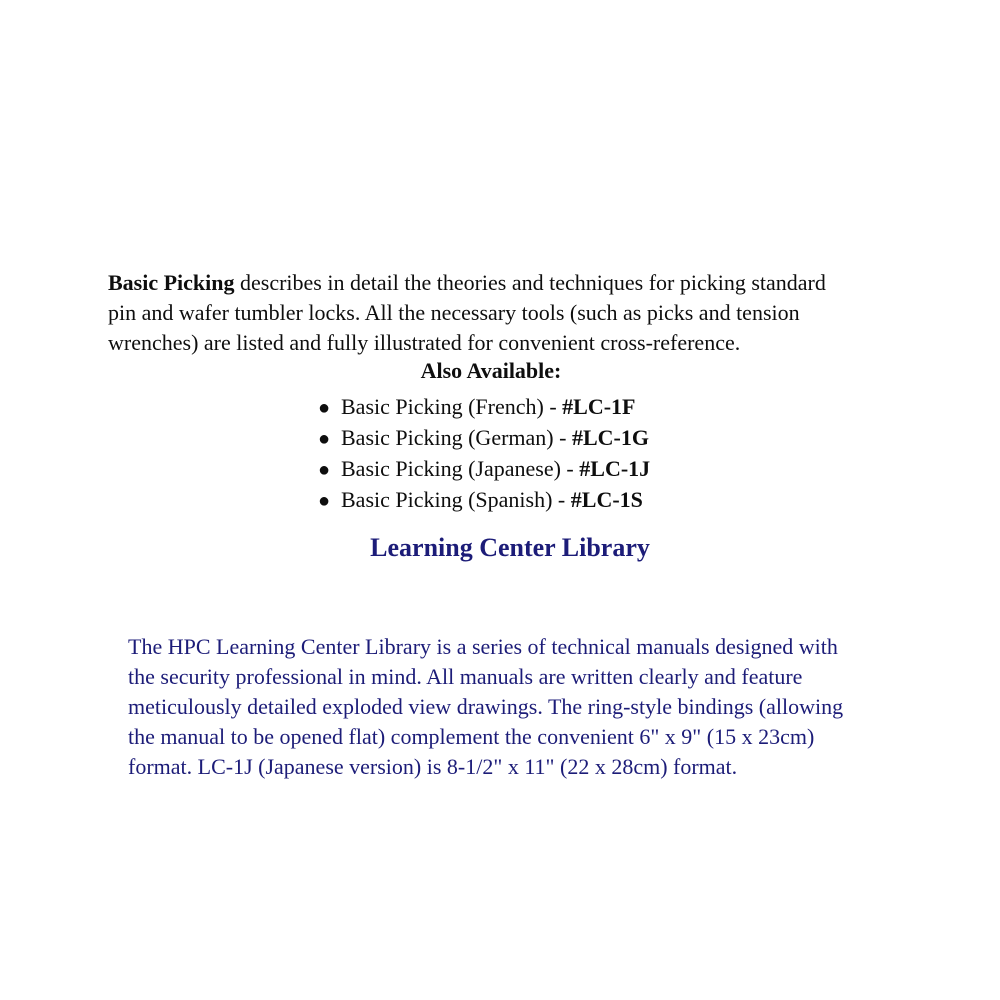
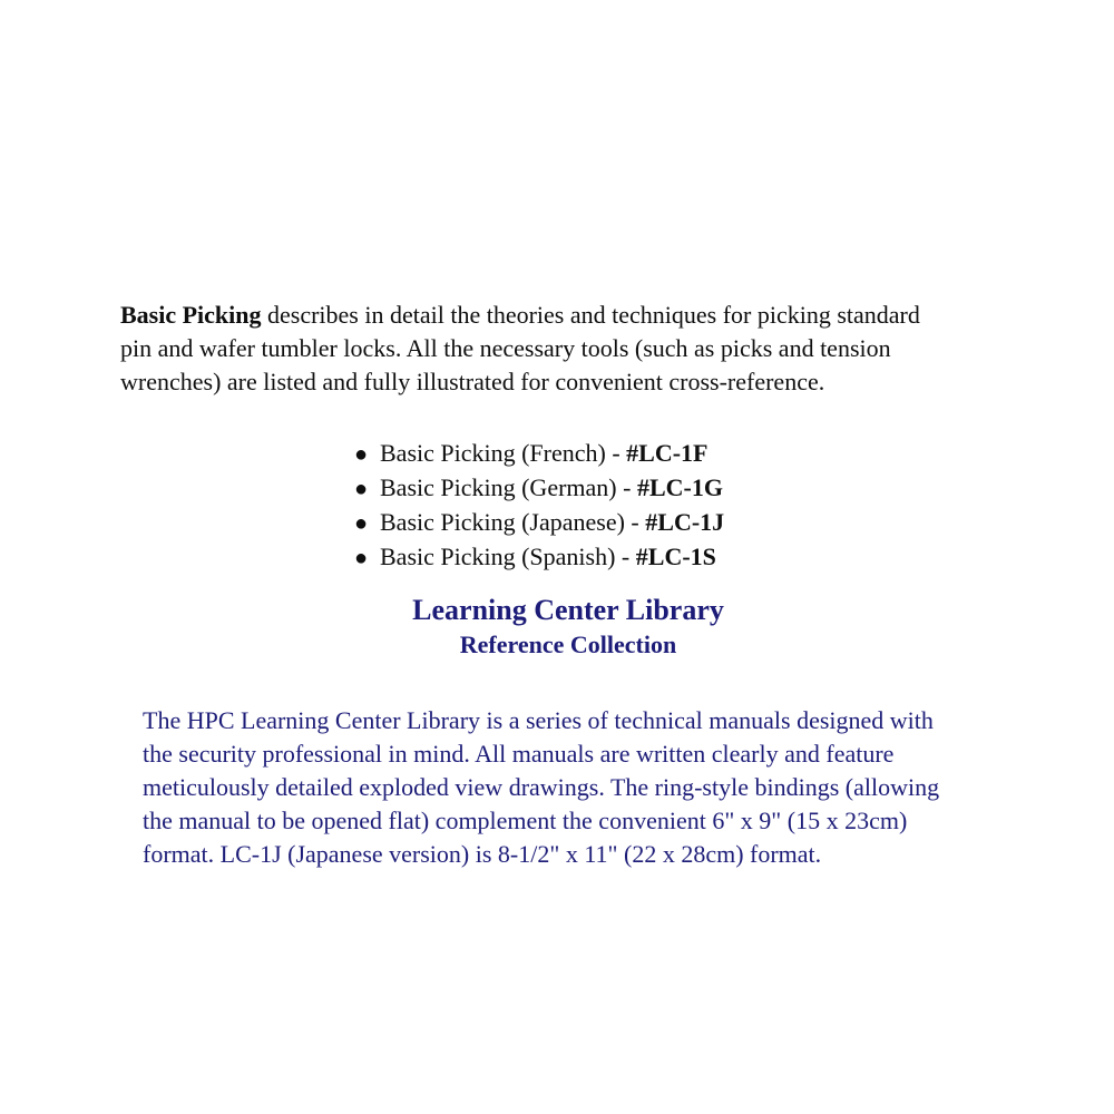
  Basic Picking describes in detail the theories and techniques for picking standard
  pin and wafer tumbler locks. All the necessary tools (such as picks and tension
  wrenches) are listed and fully illustrated for convenient cross-reference.
- Also Available:
  ●
  Basic Picking (French) - #LC-1F
  ●
  Basic Picking (German) - #LC-1G
  ●
  Basic Picking (Japanese) - #LC-1J
  ●
  Basic Picking (Spanish) - #LC-1S
  Learning Center Library
+ Reference Collection
  The HPC Learning Center Library is a series of technical manuals designed with
  the security professional in mind. All manuals are written clearly and feature
  meticulously detailed exploded view drawings. The ring-style bindings (allowing
  the manual to be opened flat) complement the convenient 6" x 9" (15 x 23cm)
  format. LC-1J (Japanese version) is 8-1/2" x 11" (22 x 28cm) format.
